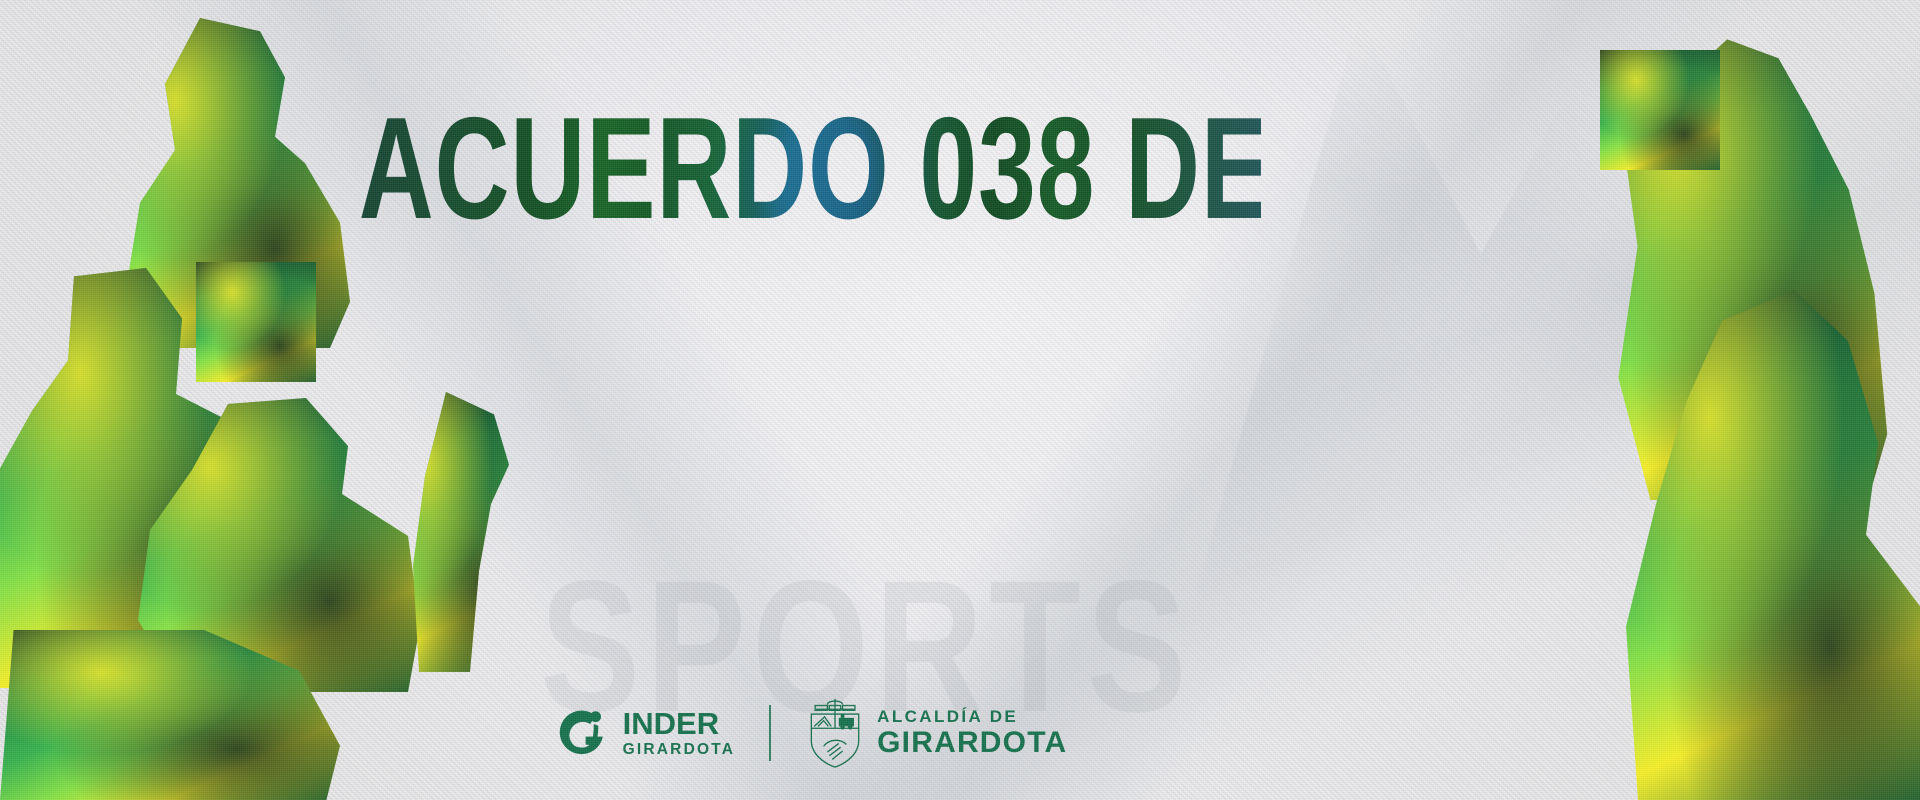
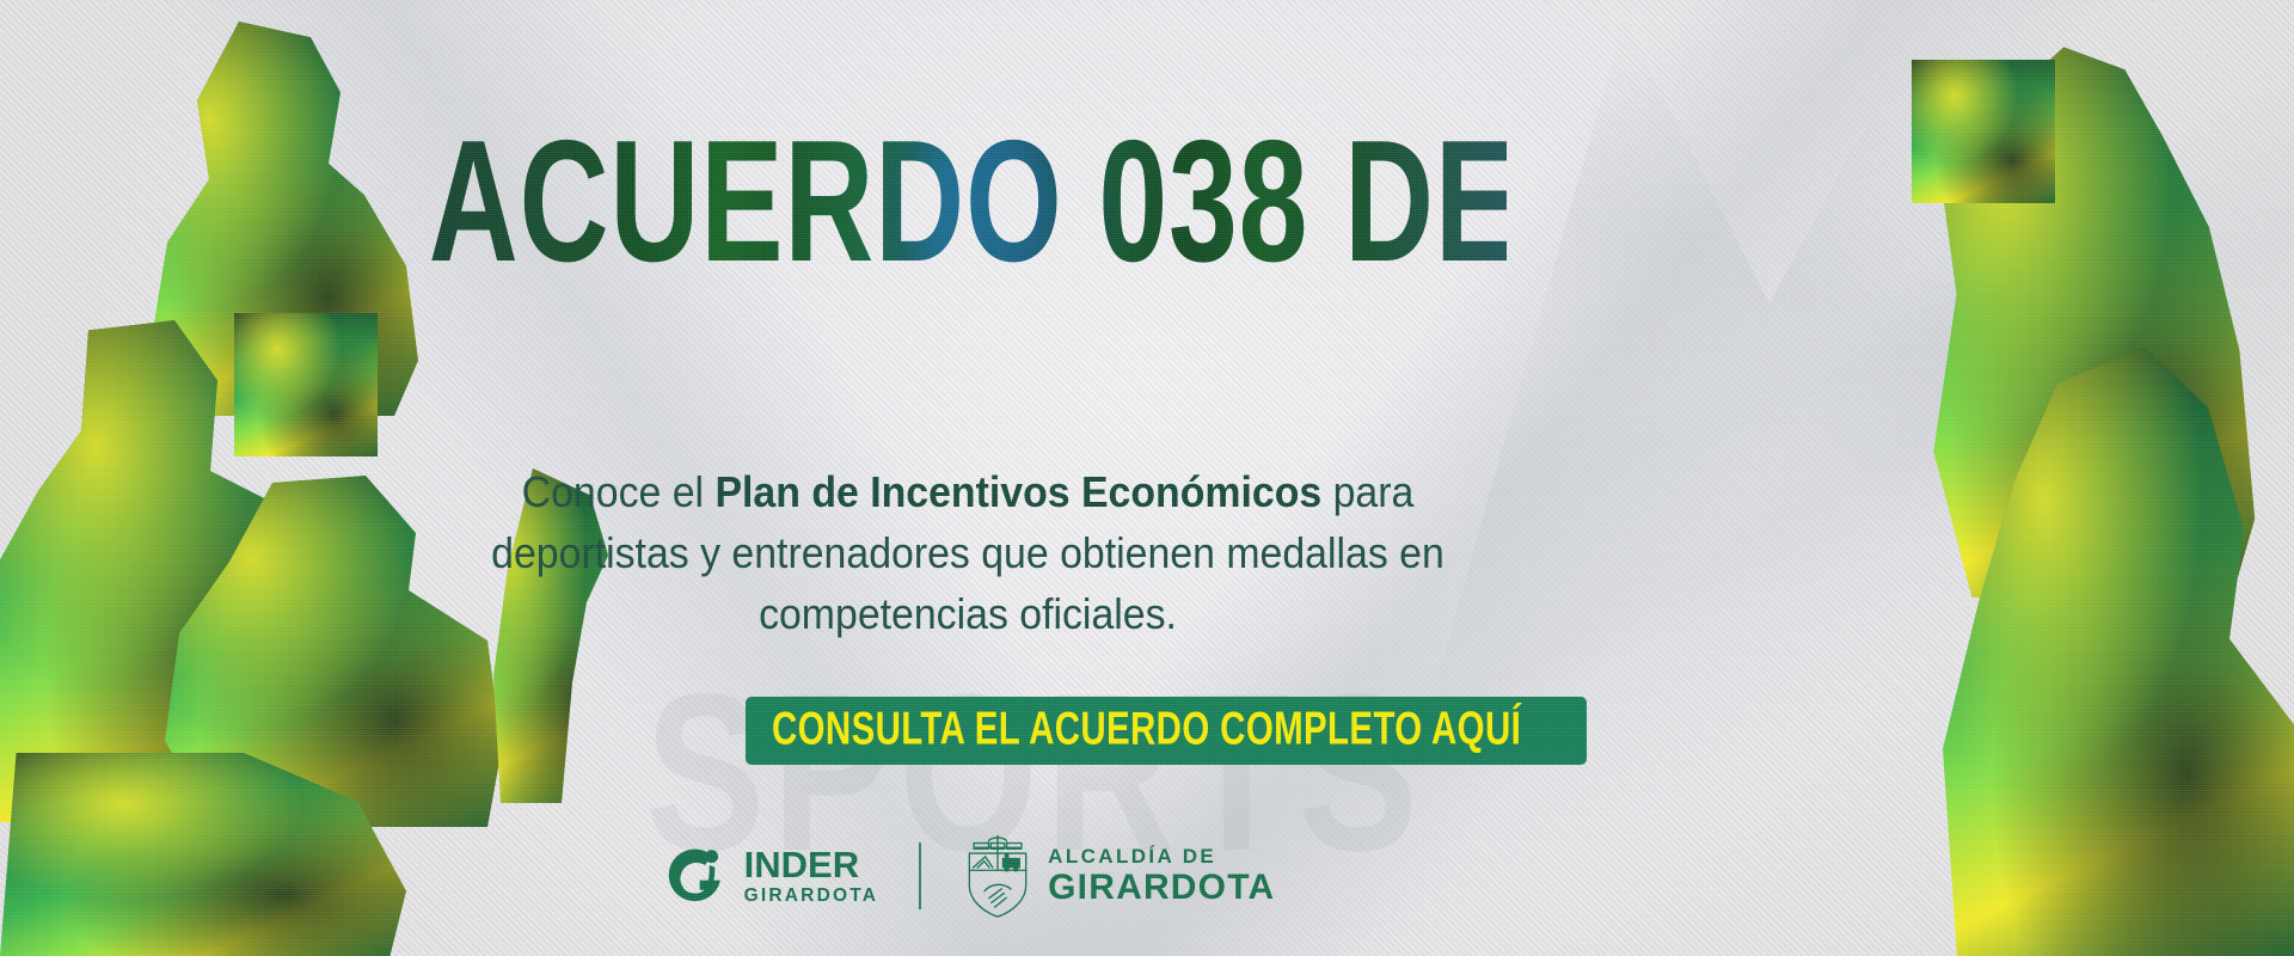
  SPORTS
  ACUERDO 038 DE
+ Conoce el Plan de Incentivos Económicos para deportistas y entrenadores que obtienen medallas en competencias oficiales.
+ CONSULTA EL ACUERDO COMPLETO AQUÍ
  INDER
  GIRARDOTA
  ALCALDÍA DE
  GIRARDOTA
